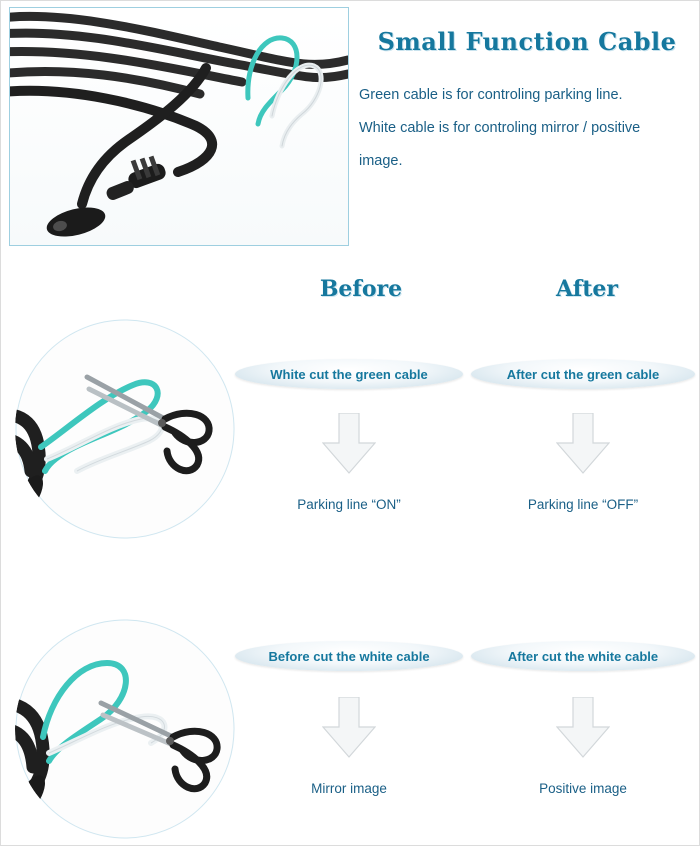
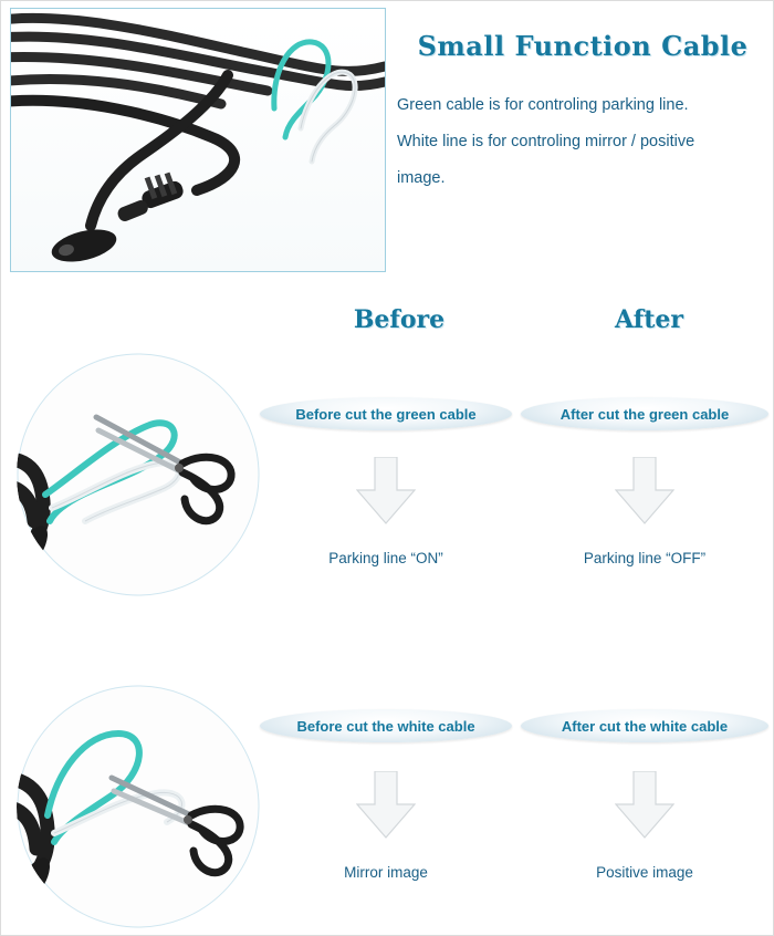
  Small Function Cable
  Green cable is for controling parking line.
- White cable is for controling mirror / positive
+ White line is for controling mirror / positive
  image.
  Before
  After
- White cut the green cable
+ Before cut the green cable
  After cut the green cable
  Parking line “ON”
  Parking line “OFF”
  Before cut the white cable
  After cut the white cable
  Mirror image
  Positive image
